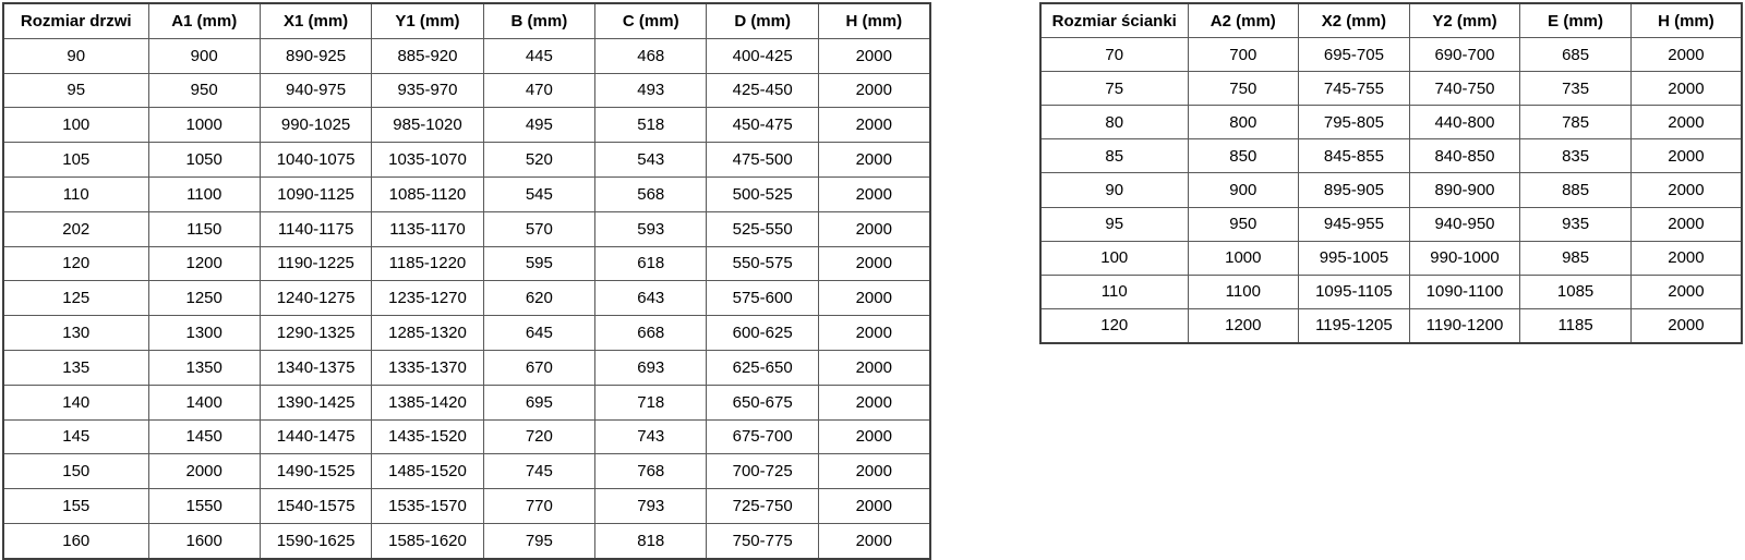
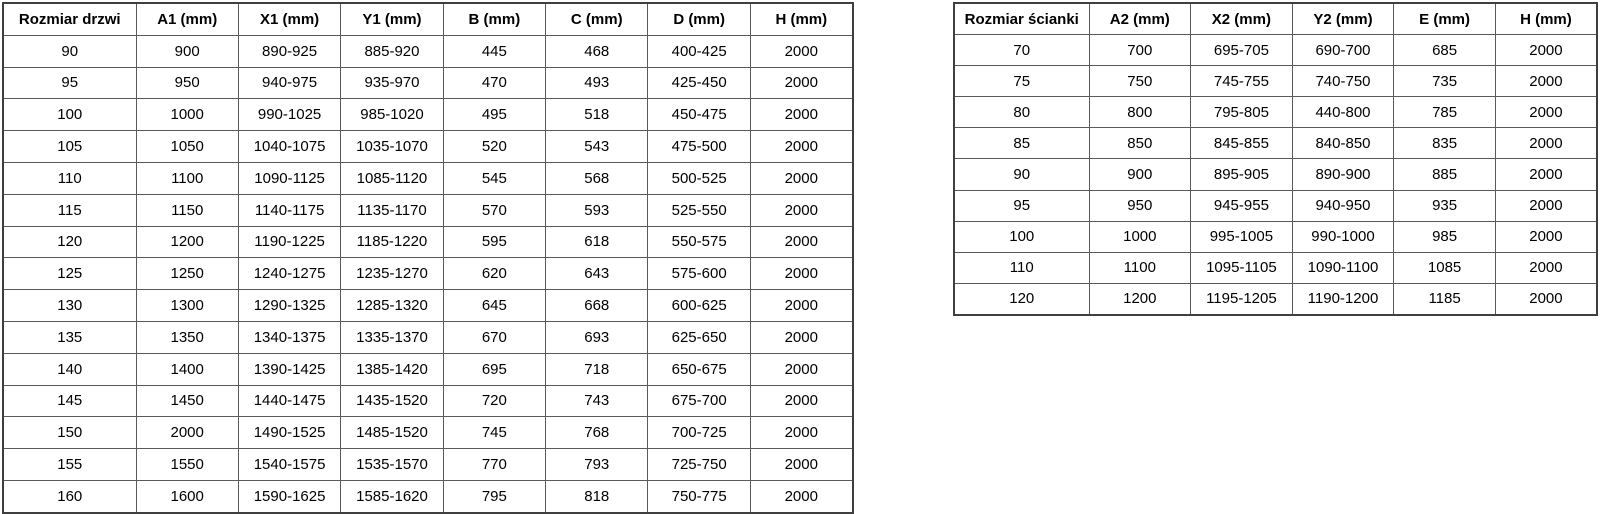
  Rozmiar drzwi	A1 (mm)	X1 (mm)	Y1 (mm)	B (mm)	C (mm)	D (mm)	H (mm)
  90	900	890-925	885-920	445	468	400-425	2000
  95	950	940-975	935-970	470	493	425-450	2000
  100	1000	990-1025	985-1020	495	518	450-475	2000
  105	1050	1040-1075	1035-1070	520	543	475-500	2000
  110	1100	1090-1125	1085-1120	545	568	500-525	2000
- 202	1150	1140-1175	1135-1170	570	593	525-550	2000
+ 115	1150	1140-1175	1135-1170	570	593	525-550	2000
  120	1200	1190-1225	1185-1220	595	618	550-575	2000
  125	1250	1240-1275	1235-1270	620	643	575-600	2000
  130	1300	1290-1325	1285-1320	645	668	600-625	2000
  135	1350	1340-1375	1335-1370	670	693	625-650	2000
  140	1400	1390-1425	1385-1420	695	718	650-675	2000
  145	1450	1440-1475	1435-1520	720	743	675-700	2000
  150	2000	1490-1525	1485-1520	745	768	700-725	2000
  155	1550	1540-1575	1535-1570	770	793	725-750	2000
  160	1600	1590-1625	1585-1620	795	818	750-775	2000
  Rozmiar ścianki	A2 (mm)	X2 (mm)	Y2 (mm)	E (mm)	H (mm)
  70	700	695-705	690-700	685	2000
  75	750	745-755	740-750	735	2000
  80	800	795-805	440-800	785	2000
  85	850	845-855	840-850	835	2000
  90	900	895-905	890-900	885	2000
  95	950	945-955	940-950	935	2000
  100	1000	995-1005	990-1000	985	2000
  110	1100	1095-1105	1090-1100	1085	2000
  120	1200	1195-1205	1190-1200	1185	2000
